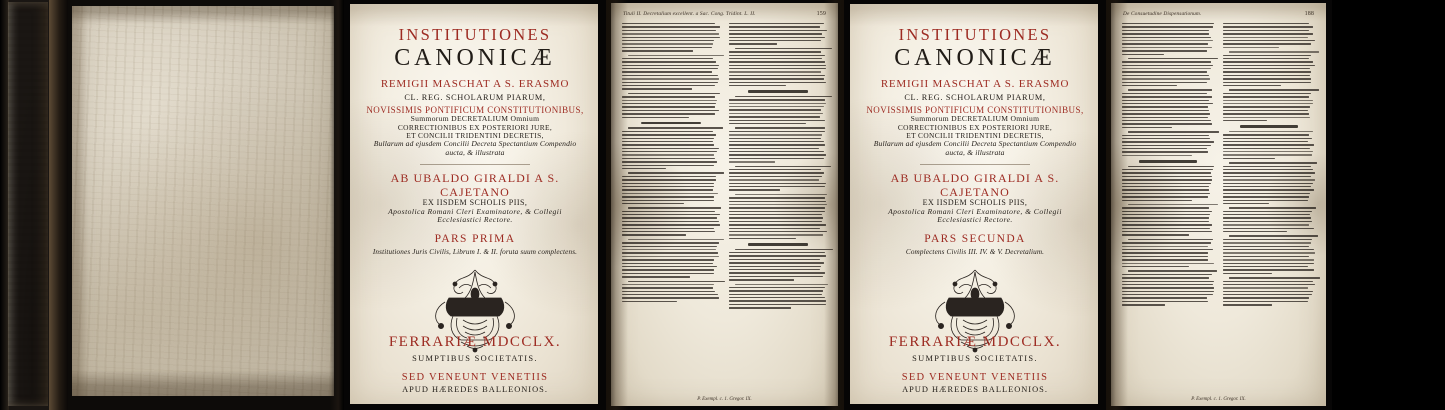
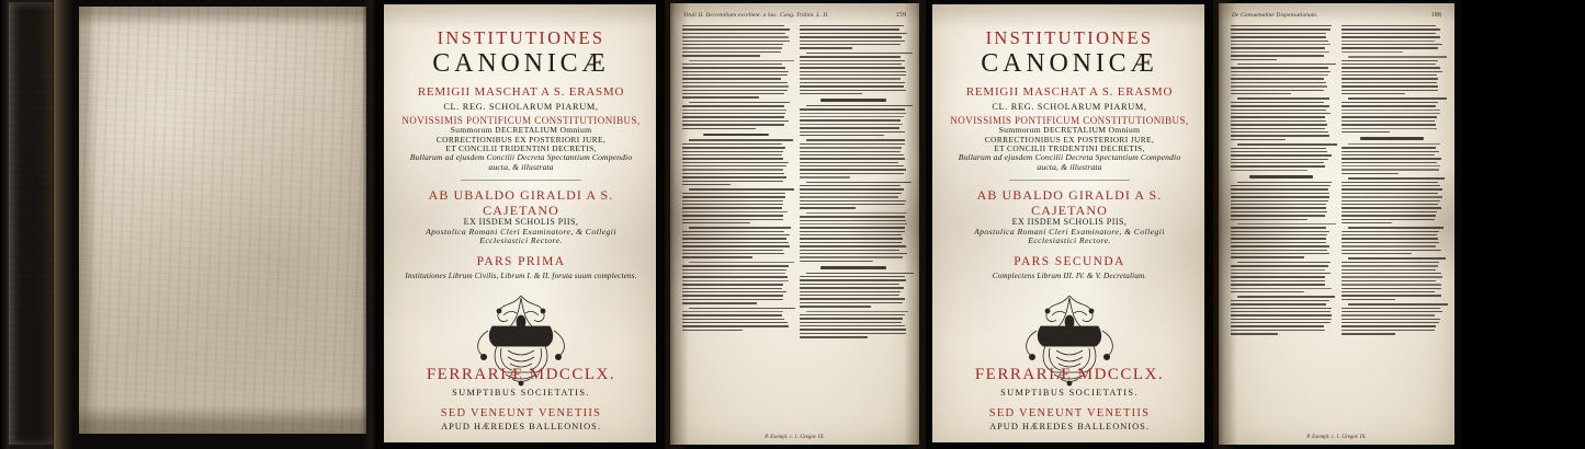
  INSTITUTIONES
  CANONICÆ
  REMIGII MASCHAT A S. ERASMO
  CL. REG. SCHOLARUM PIARUM,
  NOVISSIMIS PONTIFICUM CONSTITUTIONIBUS,
  Summorum DECRETALIUM Omnium
  CORRECTIONIBUS EX POSTERIORI JURE,
  ET CONCILII TRIDENTINI DECRETIS,
  Bullarum ad ejusdem Concilii Decreta Spectantium Compendio
  aucta, & illustrata
  AB UBALDO GIRALDI A S. CAJETANO
  EX IISDEM SCHOLIS PIIS,
  Apostolica Romani Cleri Examinatore, & Collegii
  Ecclesiastici Rectore.
  PARS PRIMA
- Institutiones Juris Civilis, Librum I. & II. foruta suum complectens.
+ Institutiones Librum Civilis, Librum I. & II. foruta suum complectens.
  FERRARIÆ MDCCLX.
  SUMPTIBUS SOCIETATIS.
  SED VENEUNT VENETIIS
  APUD HÆREDES BALLEONIOS.
  INSTITUTIONES
  CANONICÆ
  REMIGII MASCHAT A S. ERASMO
  CL. REG. SCHOLARUM PIARUM,
  NOVISSIMIS PONTIFICUM CONSTITUTIONIBUS,
  Summorum DECRETALIUM Omnium
  CORRECTIONIBUS EX POSTERIORI JURE,
  ET CONCILII TRIDENTINI DECRETIS,
  Bullarum ad ejusdem Concilii Decreta Spectantium Compendio
  aucta, & illustrata
  AB UBALDO GIRALDI A S. CAJETANO
  EX IISDEM SCHOLIS PIIS,
  Apostolica Romani Cleri Examinatore, & Collegii
  Ecclesiastici Rectore.
  PARS SECUNDA
- Complectens Civilis III. IV. & V. Decretalium.
+ Complectens Librum III. IV. & V. Decretalium.
  FERRARIÆ MDCCLX.
  SUMPTIBUS SOCIETATIS.
  SED VENEUNT VENETIIS
  APUD HÆREDES BALLEONIOS.
